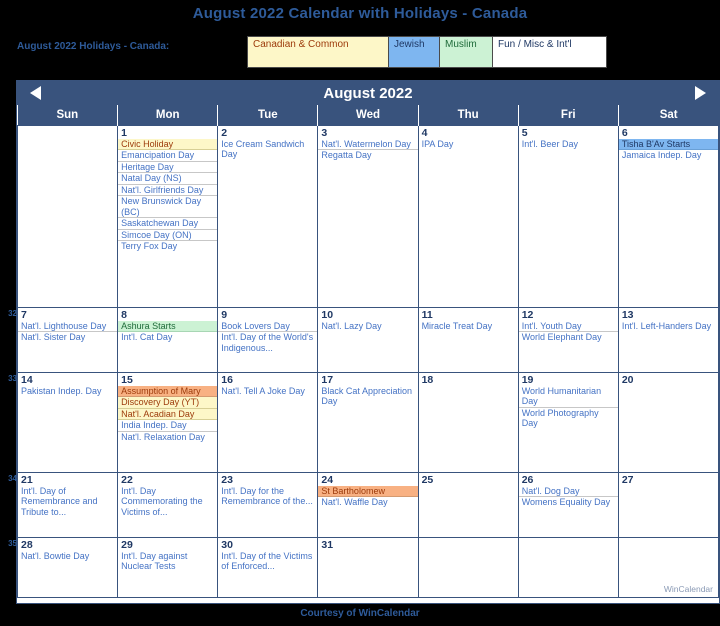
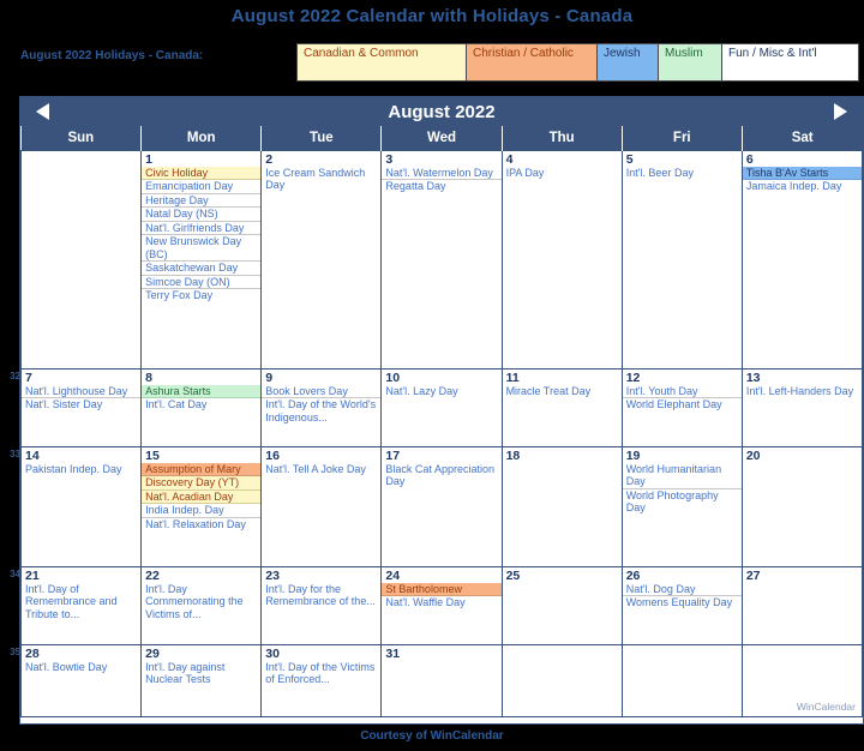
  August 2022 Calendar with Holidays - Canada
  August 2022 Holidays - Canada:
  Canadian & Common
+ Christian / Catholic
  Jewish
  Muslim
  Fun / Misc & Int'l
  August 2022
  Sun	Mon	Tue	Wed	Thu	Fri	Sat
  	1Civic HolidayEmancipation DayHeritage DayNatal Day (NS)Nat'l. Girlfriends DayNew Brunswick Day (BC)Saskatchewan DaySimcoe Day (ON)Terry Fox Day	2Ice Cream Sandwich Day	3Nat'l. Watermelon DayRegatta Day	4IPA Day	5Int'l. Beer Day	6Tisha B'Av StartsJamaica Indep. Day
  32 7Nat'l. Lighthouse DayNat'l. Sister Day	8Ashura StartsInt'l. Cat Day	9Book Lovers DayInt'l. Day of the World's Indigenous...	10Nat'l. Lazy Day	11Miracle Treat Day	12Int'l. Youth DayWorld Elephant Day	13Int'l. Left-Handers Day
  33 14Pakistan Indep. Day	15Assumption of MaryDiscovery Day (YT)Nat'l. Acadian DayIndia Indep. DayNat'l. Relaxation Day	16Nat'l. Tell A Joke Day	17Black Cat Appreciation Day	18	19World Humanitarian DayWorld Photography Day	20
  34 21Int'l. Day of Remembrance and Tribute to...	22Int'l. Day Commemorating the Victims of...	23Int'l. Day for the Remembrance of the...	24St BartholomewNat'l. Waffle Day	25	26Nat'l. Dog DayWomens Equality Day	27
  35 28Nat'l. Bowtie Day	29Int'l. Day against Nuclear Tests	30Int'l. Day of the Victims of Enforced...	31			WinCalendar
  Courtesy of WinCalendar
